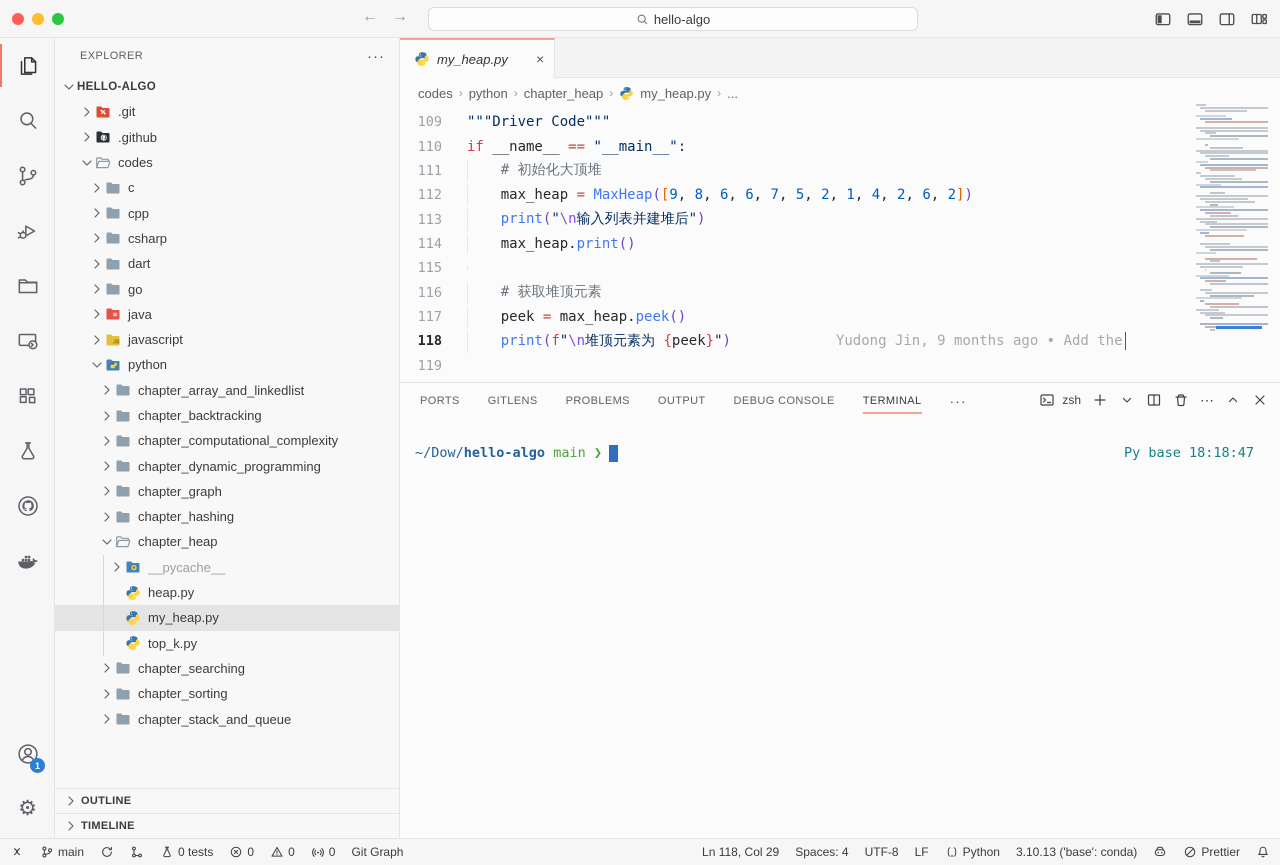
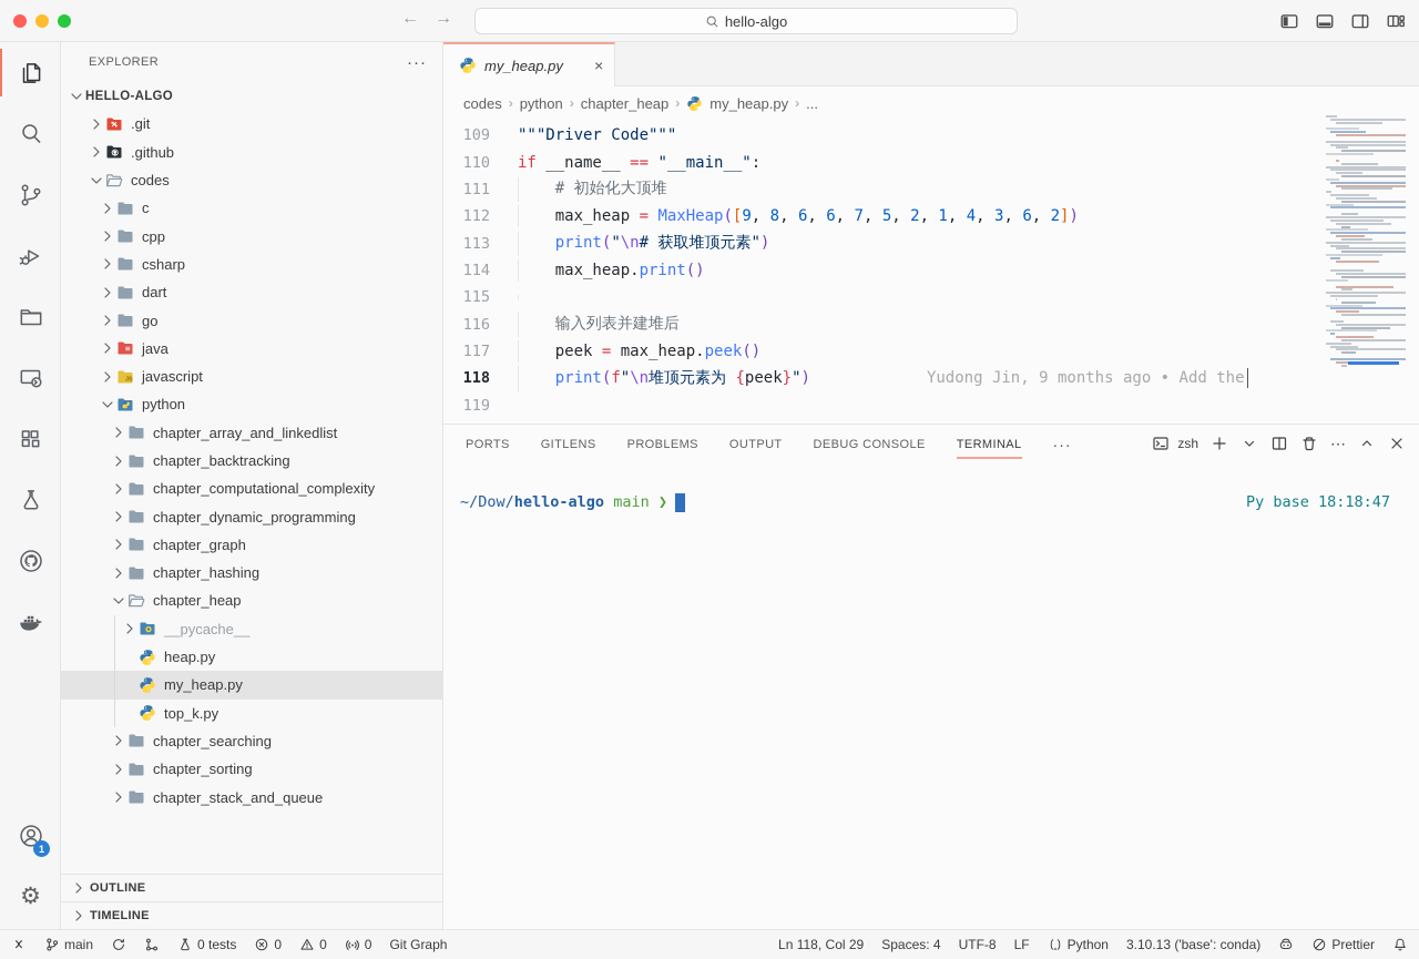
  ←
  →
  hello-algo
  1
  ⚙
  EXPLORER
  ···
  HELLO-ALGO
  .git
  .github
  codes
  c
  cpp
  csharp
  dart
  go
  java
  javascript
  python
  chapter_array_and_linkedlist
  chapter_backtracking
  chapter_computational_complexity
  chapter_dynamic_programming
  chapter_graph
  chapter_hashing
  chapter_heap
  __pycache__
  heap.py
  my_heap.py
  top_k.py
  chapter_searching
  chapter_sorting
  chapter_stack_and_queue
  OUTLINE
  TIMELINE
  my_heap.py
  ×
  codes
  ›
  python
  ›
  chapter_heap
  ›
  my_heap.py
  ›
  ...
  109
  """Driver Code"""
  110
  if __name__ == "__main__":
  111
  # 初始化大顶堆
  112
- max_heap = MaxHeap([9, 8, 6, 6, 7, 5, 2, 1, 4, 2, 6, 2])
+ max_heap = MaxHeap([9, 8, 6, 6, 7, 5, 2, 1, 4, 3, 6, 2])
  113
- print("\n输入列表并建堆后")
+ print("\n# 获取堆顶元素")
  114
  max_heap.print()
  115
  116
- # 获取堆顶元素
+ 输入列表并建堆后
  117
  peek = max_heap.peek()
  118
  print(f"\n堆顶元素为 {peek}") Yudong Jin, 9 months ago • Add the
  119
  PORTS
  GITLENS
  PROBLEMS
  OUTPUT
  DEBUG CONSOLE
  TERMINAL
  ···
  zsh
  ⋯
  ~/Dow/hello-algo main ❯
  Py base 18:18:47
  main
  0 tests
  0
  0
  0
  Git Graph
  Ln 118, Col 29
  Spaces: 4
  UTF-8
  LF
  Python
  3.10.13 ('base': conda)
  Prettier
